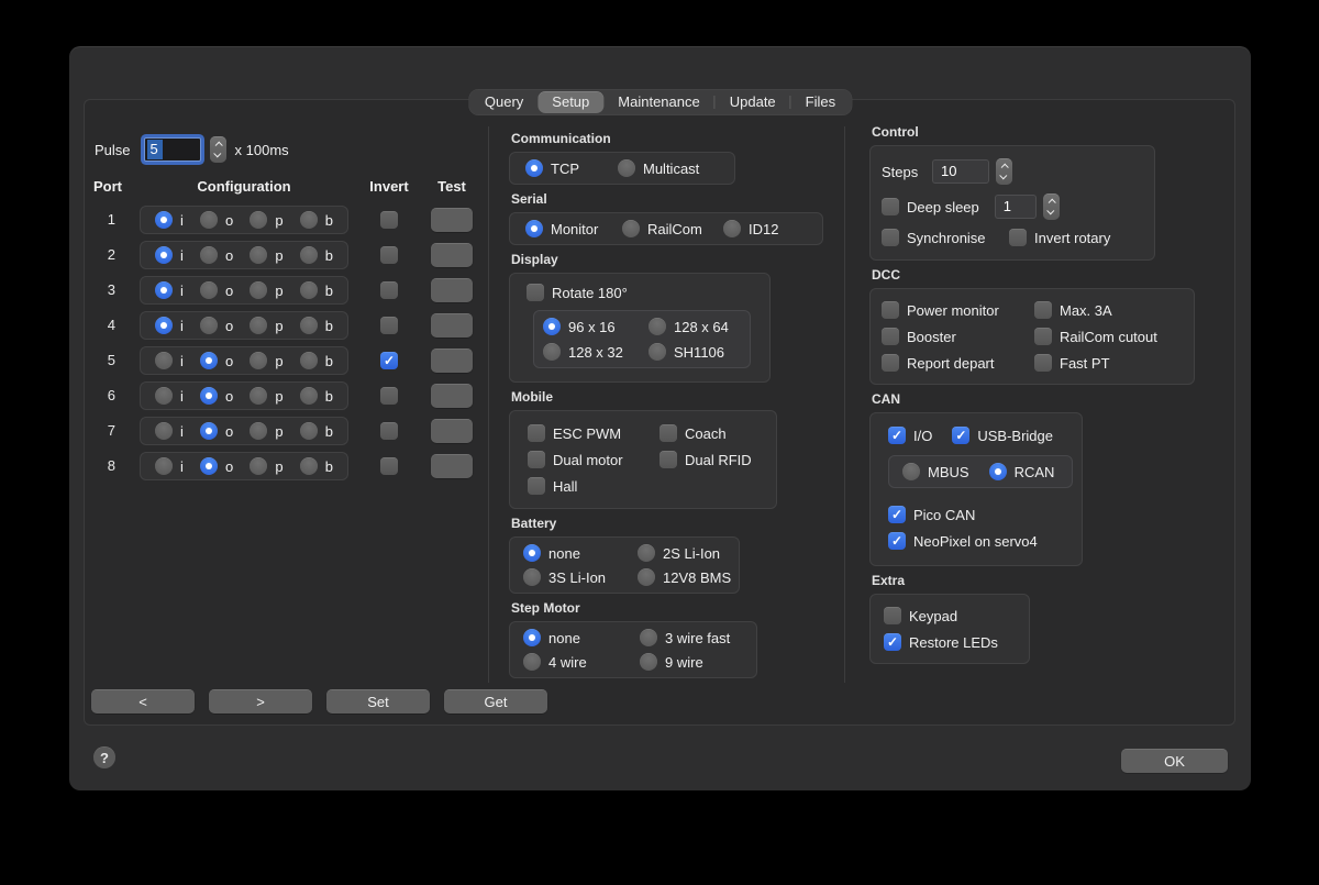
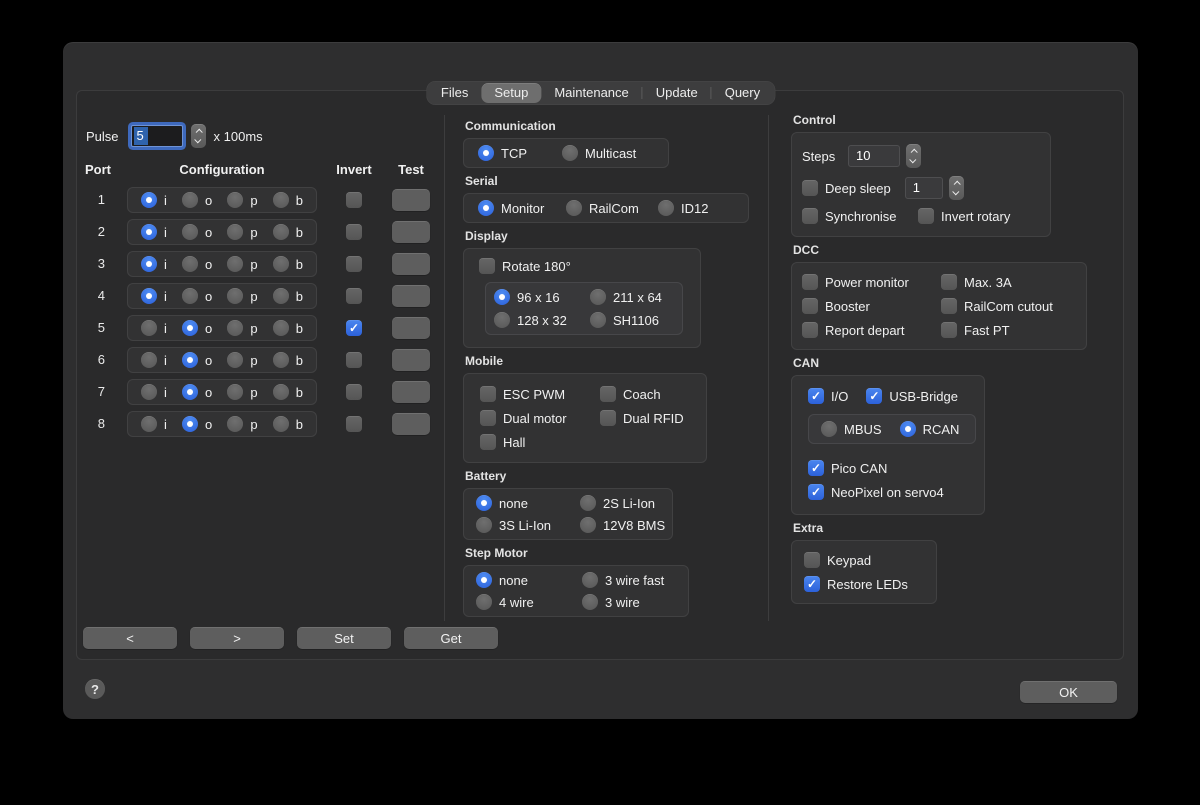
- Query
+ Files
  Setup
  Maintenance
  Update
- Files
+ Query
  Pulse
  5
  x 100ms
  Port
  Configuration
  Invert
  Test
  1
  i
  o
  p
  b
  2
  i
  o
  p
  b
  3
  i
  o
  p
  b
  4
  i
  o
  p
  b
  5
  i
  o
  p
  b
  6
  i
  o
  p
  b
  7
  i
  o
  p
  b
  8
  i
  o
  p
  b
  <
  >
  Set
  Get
  Communication
  TCP
  Multicast
  Serial
  Monitor
  RailCom
  ID12
  Display
  Rotate 180°
  96 x 16
- 128 x 64
+ 211 x 64
  128 x 32
  SH1106
  Mobile
  ESC PWM
  Coach
  Dual motor
  Dual RFID
  Hall
  Battery
  none
  2S Li-Ion
  3S Li-Ion
  12V8 BMS
  Step Motor
  none
  3 wire fast
  4 wire
- 9 wire
+ 3 wire
  Control
  Steps
  10
  Deep sleep
  1
  Synchronise
  Invert rotary
  DCC
  Power monitor
  Max. 3A
  Booster
  RailCom cutout
  Report depart
  Fast PT
  CAN
  I/O
  USB-Bridge
  MBUS
  RCAN
  Pico CAN
  NeoPixel on servo4
  Extra
  Keypad
  Restore LEDs
  ?
  OK
